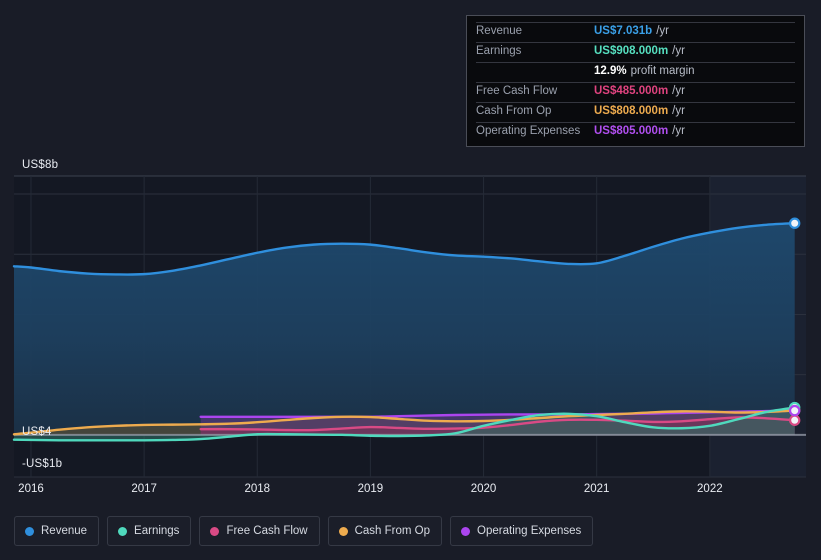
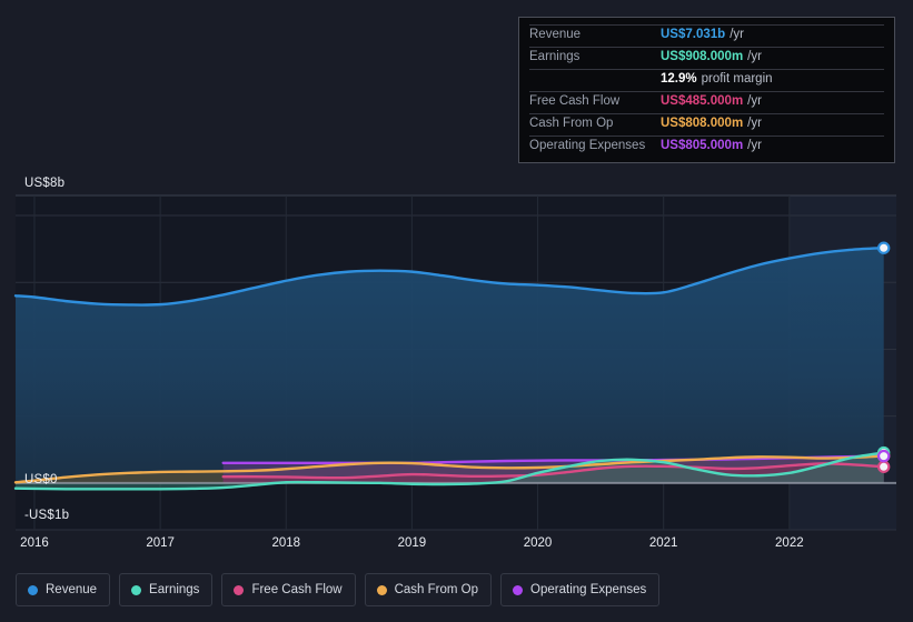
  US$8b
- US$4
+ US$0
  -US$1b
  2016
  2017
  2018
  2019
  2020
  2021
  2022
  Revenue
  US$7.031b
  /yr
  Earnings
  US$908.000m
  /yr
  12.9%
  profit margin
  Free Cash Flow
  US$485.000m
  /yr
  Cash From Op
  US$808.000m
  /yr
  Operating Expenses
  US$805.000m
  /yr
  Revenue
  Earnings
  Free Cash Flow
  Cash From Op
  Operating Expenses
